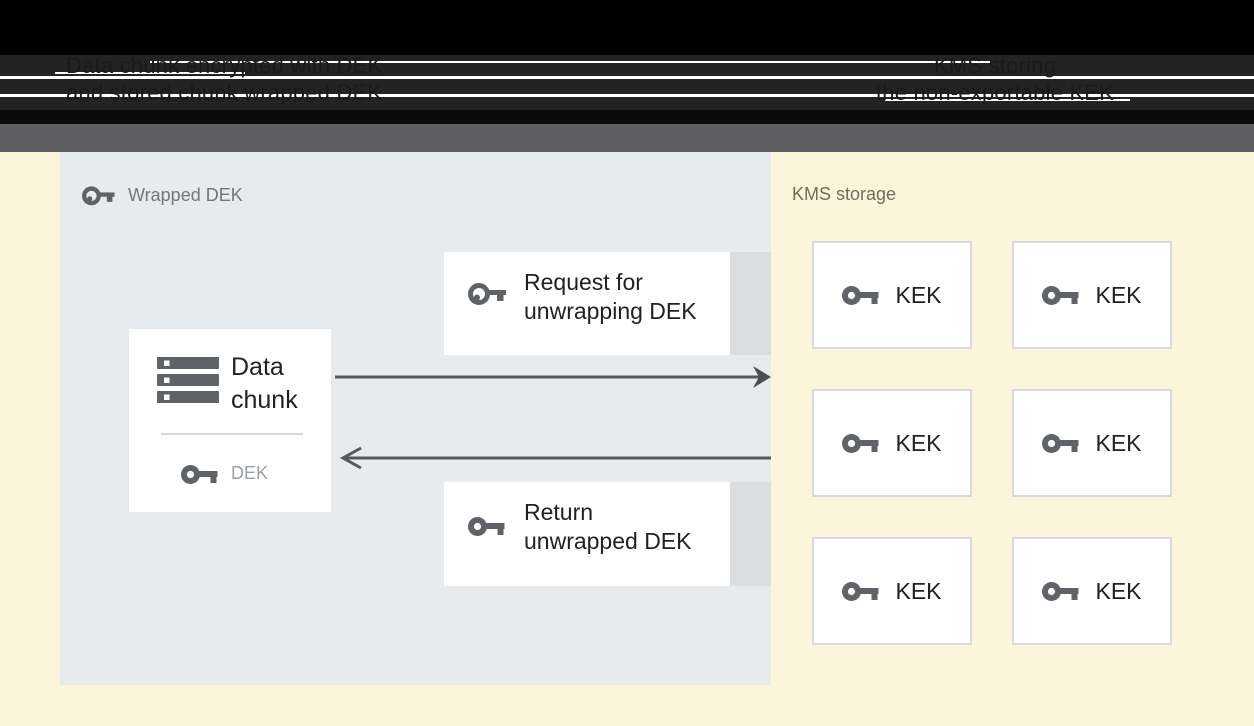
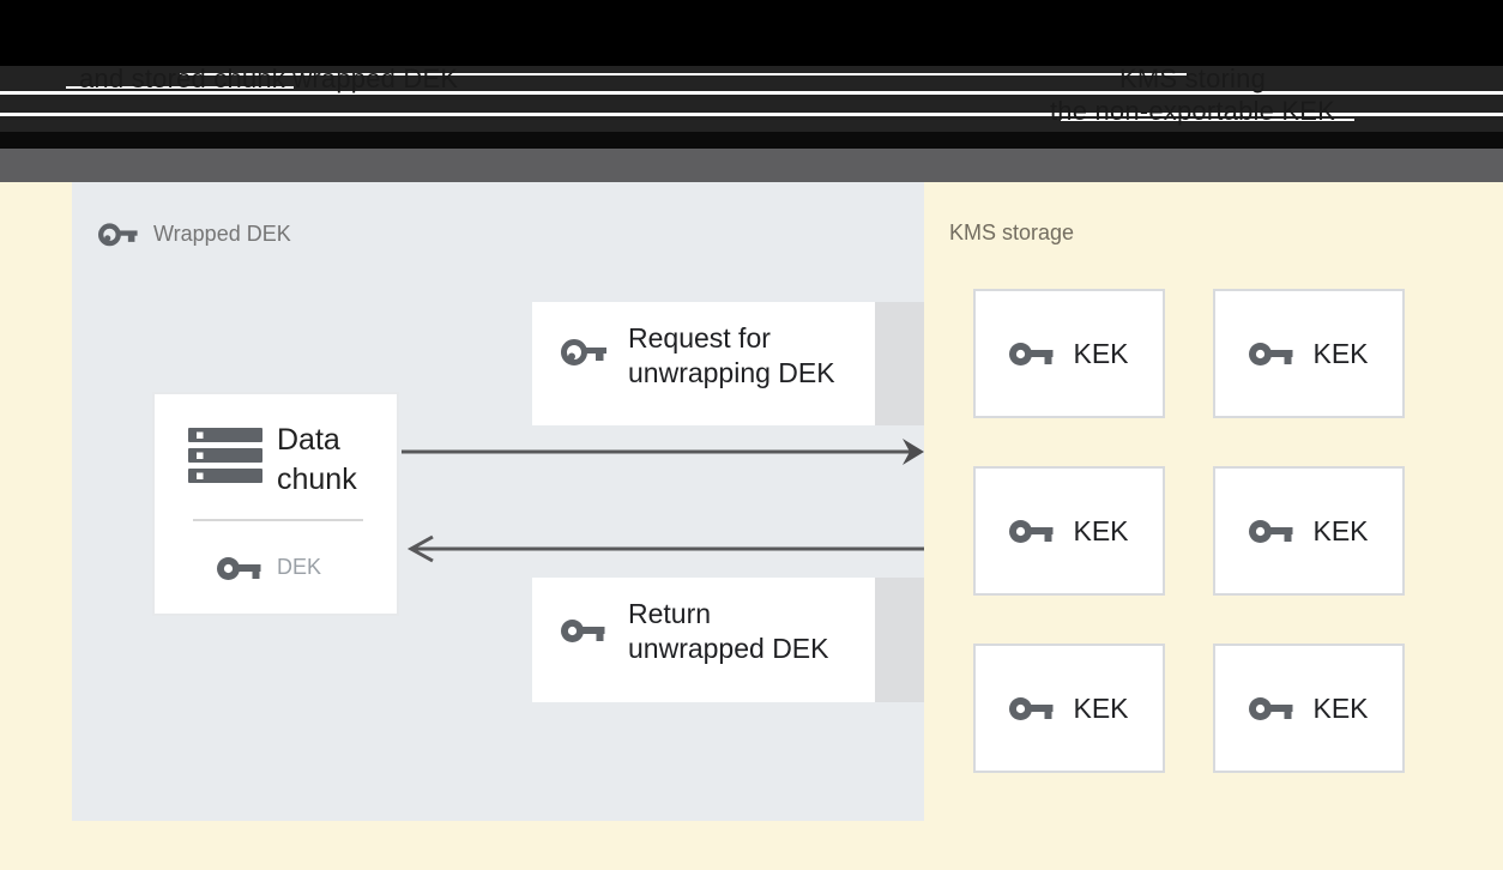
- Data chunk encrypted with DEK
  and stored chunk wrapped DEK
  KMS storing
  the non-exportable KEK
  Wrapped DEK
  Data
  chunk
  DEK
  Request for
  unwrapping DEK
  Return
  unwrapped DEK
  KMS storage
  KEK
  KEK
  KEK
  KEK
  KEK
  KEK
